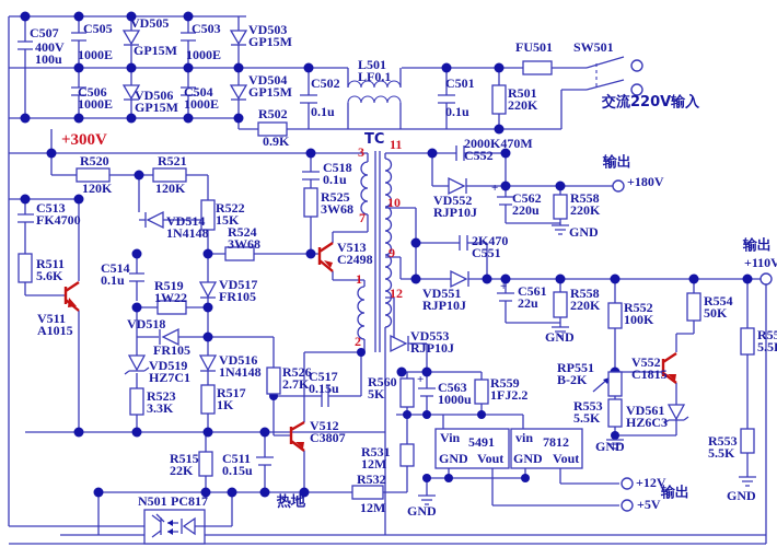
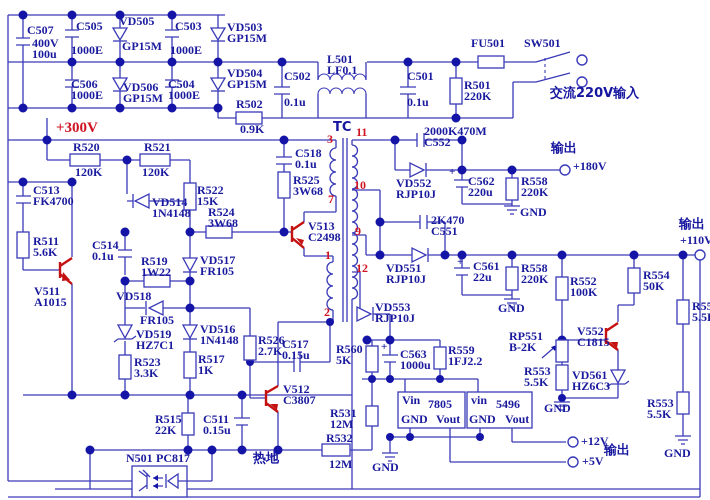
  C507
  400V
  100u
  C505
  1000E
  VD505
  GP15M
  C503
  1000E
  VD503
  GP15M
  C506
  1000E
  VD506
  GP15M
  C504
  1000E
  VD504
  GP15M
  R502
  0.9K
  C502
  0.1u
  L501
  LF0.1
  C501
  0.1u
  FU501
  SW501
  R501
  220K
  交流220V输入
  +300V
  R520
  120K
  R521
  120K
  C513
  FK4700
  VD514
  1N4148
  R522
  15K
  R524
  3W68
  R511
  5.6K
  C514
  0.1u
  V511
  A1015
  R519
  1W22
  VD517
  FR105
  VD518
  FR105
  VD519
  HZ7C1
  VD516
  1N4148
  R523
  3.3K
  R517
  1K
  R526
  2.7K
  C517
  0.15u
  V512
  C3807
  R515
  22K
  C511
  0.15u
  N501
  PC817
  热地
  C518
  0.1u
  R525
  3W68
  V513
  C2498
  TC
  3
  11
  10
  7
  9
  1
  12
  2
  2000K470M
  C552
  VD552
  RJP10J
  +
  C562
  220u
  R558
  220K
  GND
  输出
  +180V
  2K470
  C551
  VD551
  RJP10J
  +
  C561
  22u
  R558
  220K
  GND
  输出
  +110V
  R552
  100K
  R554
  50K
  5.5
  V552
  C1815
  RP551
  B-2K
  R553
  5.5K
  GND
  VD561
  HZ6C3
  R553
  5.5K
  GND
  VD553
  RJP10J
  R560
  5K
  +
  C563
  1000u
  R559
  1FJ2.2
  R531
  12M
  R532
  12M
  Vin
- 5491
+ 7805
  GND
  Vout
  vin
- 7812
+ 5496
  GND
  Vout
  GND
  +12V
  +5V
  输出
